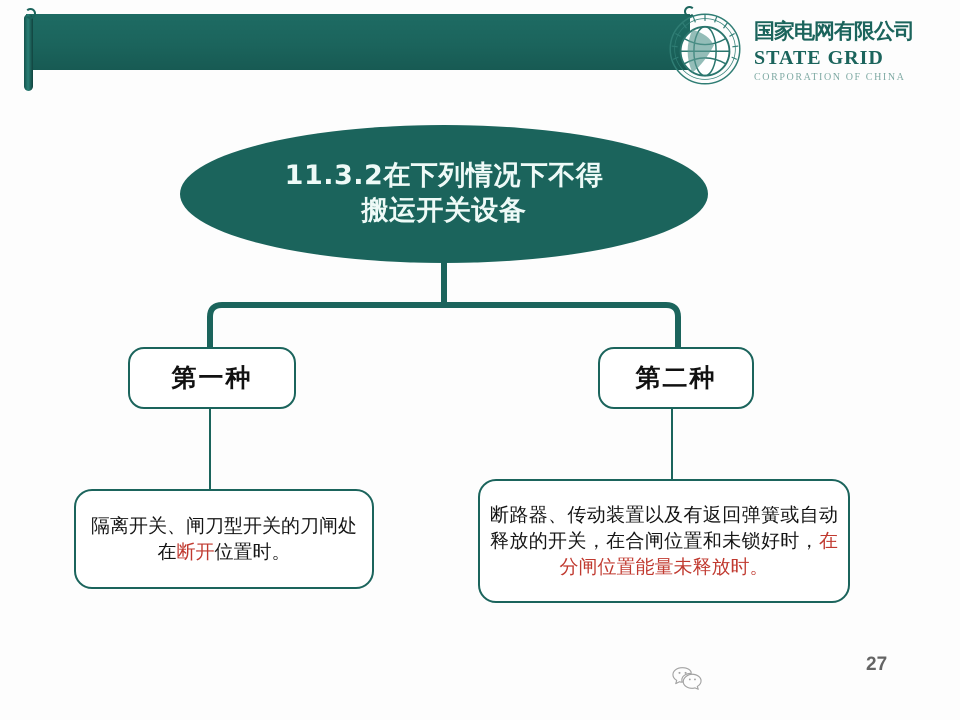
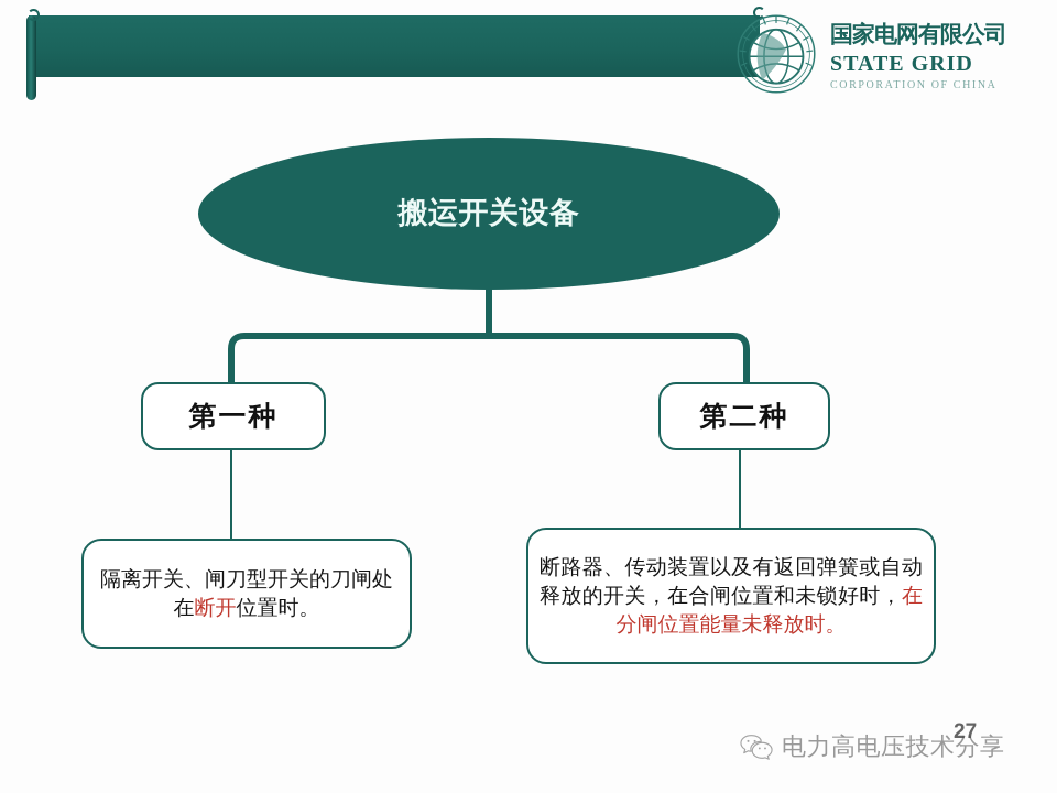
  国家电网有限公司
  STATE GRID
  CORPORATION OF CHINA
- 11.3.2在下列情况下不得
  搬运开关设备
  第一种
  隔离开关、闸刀型开关的刀闸处在断开位置时。
  第二种
  断路器、传动装置以及有返回弹簧或自动释放的开关，在合闸位置和未锁好时，在分闸位置能量未释放时。
+ 电力高电压技术分享
  27
